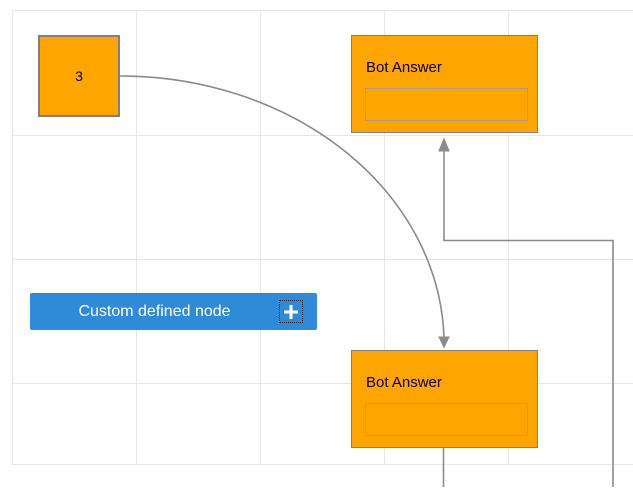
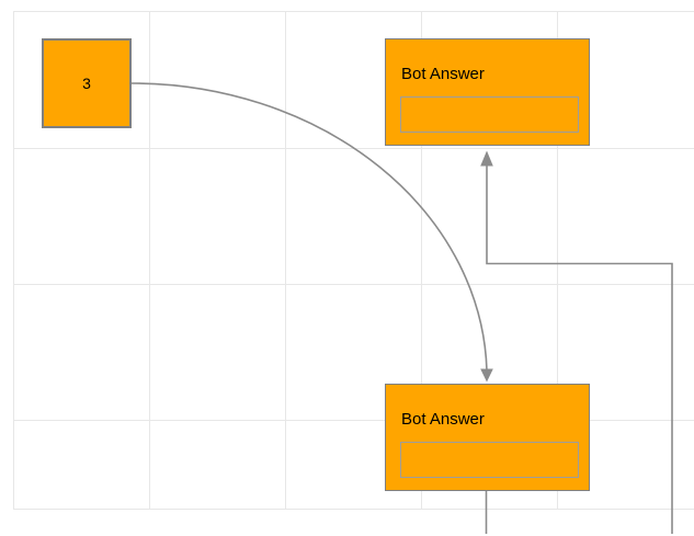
  3
  Bot Answer
  Bot Answer
- Custom defined node
